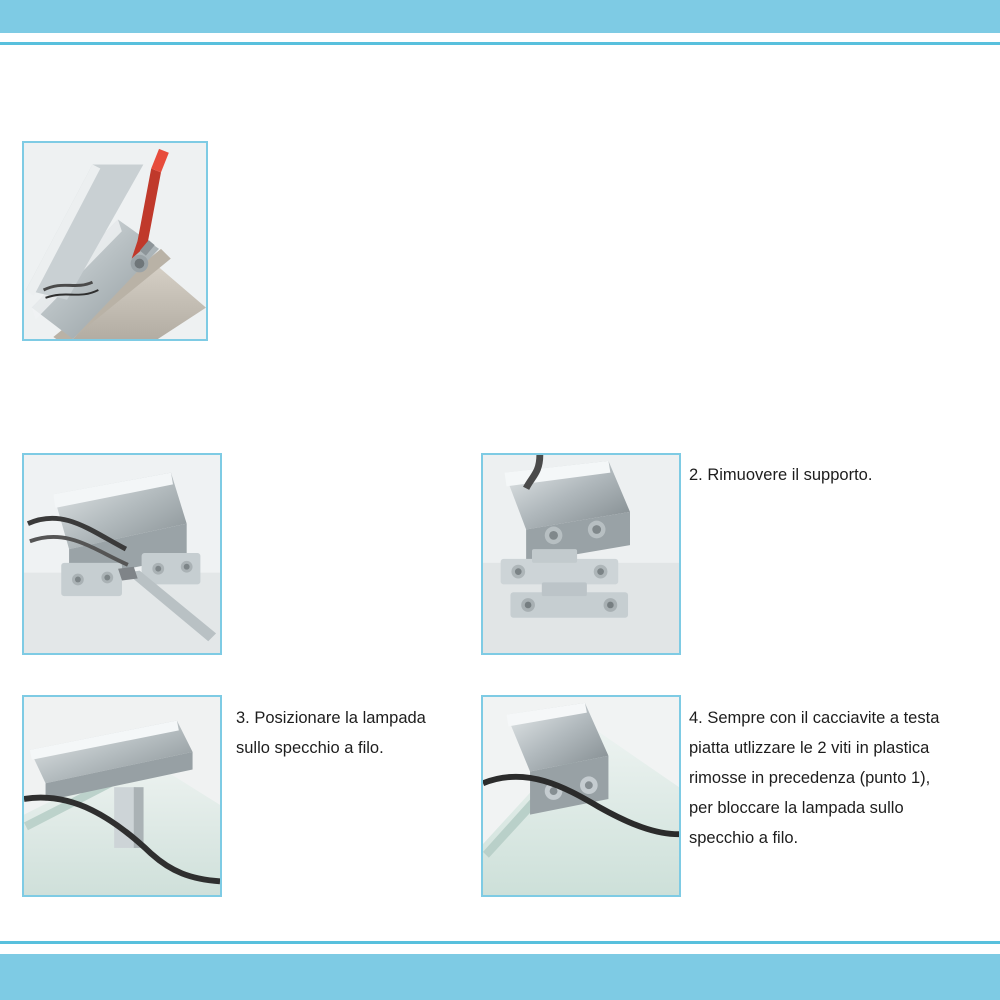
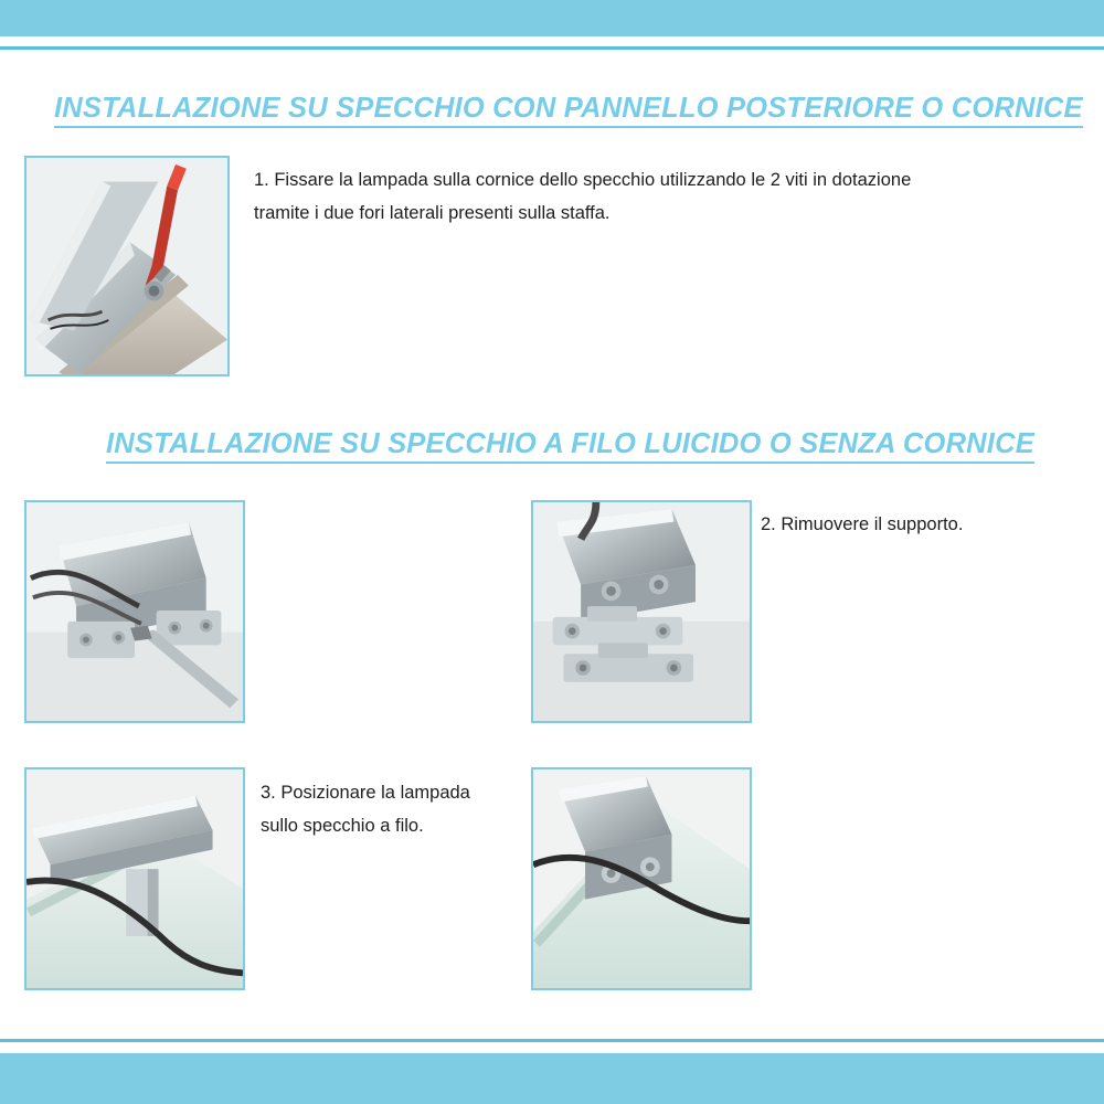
+ INSTALLAZIONE SU SPECCHIO CON PANNELLO POSTERIORE O CORNICE
+ 1. Fissare la lampada sulla cornice dello specchio utilizzando le 2 viti in dotazione
+ tramite i due fori laterali presenti sulla staffa.
+ INSTALLAZIONE SU SPECCHIO A FILO LUICIDO O SENZA CORNICE
  2. Rimuovere il supporto.
  3. Posizionare la lampada
  sullo specchio a filo.
- 4. Sempre con il cacciavite a testa
- piatta utlizzare le 2 viti in plastica
- rimosse in precedenza (punto 1),
- per bloccare la lampada sullo
- specchio a filo.
